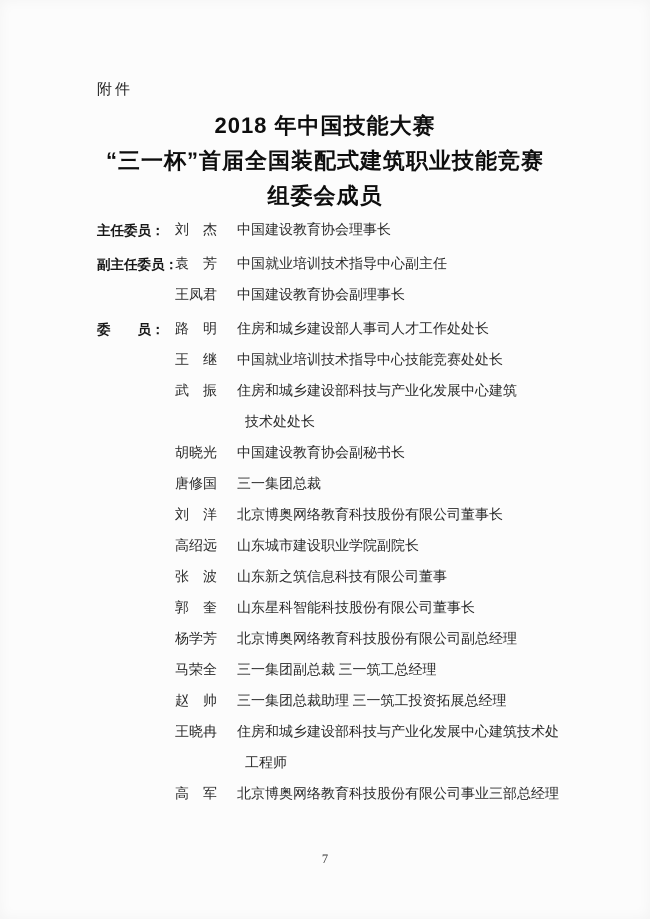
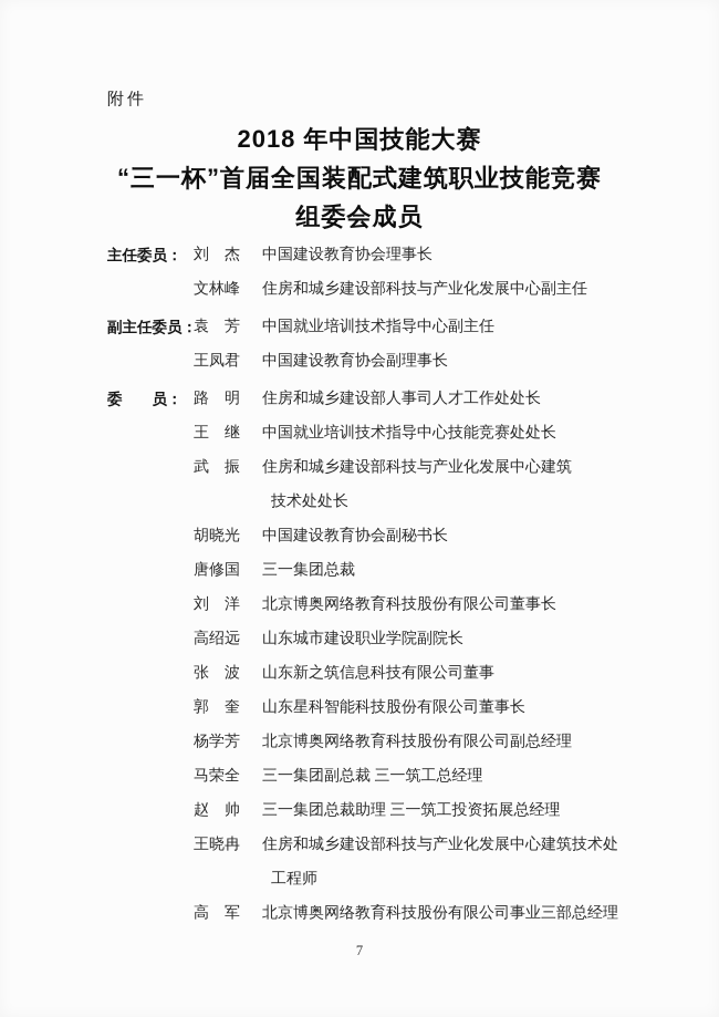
  附件
  2018 年中国技能大赛
  “三一杯”首届全国装配式建筑职业技能竞赛
  组委会成员
  主任委员：
  刘 杰
  中国建设教育协会理事长
+ 文林峰
+ 住房和城乡建设部科技与产业化发展中心副主任
  副主任委员：
  袁 芳
  中国就业培训技术指导中心副主任
  王凤君
  中国建设教育协会副理事长
  委 员：
  路 明
  住房和城乡建设部人事司人才工作处处长
  王 继
  中国就业培训技术指导中心技能竞赛处处长
  武 振
  住房和城乡建设部科技与产业化发展中心建筑
  技术处处长
  胡晓光
  中国建设教育协会副秘书长
  唐修国
  三一集团总裁
  刘 洋
  北京博奥网络教育科技股份有限公司董事长
  高绍远
  山东城市建设职业学院副院长
  张 波
  山东新之筑信息科技有限公司董事
  郭 奎
  山东星科智能科技股份有限公司董事长
  杨学芳
  北京博奥网络教育科技股份有限公司副总经理
  马荣全
  三一集团副总裁 三一筑工总经理
  赵 帅
  三一集团总裁助理 三一筑工投资拓展总经理
  王晓冉
  住房和城乡建设部科技与产业化发展中心建筑技术处
  工程师
  高 军
  北京博奥网络教育科技股份有限公司事业三部总经理
  7
